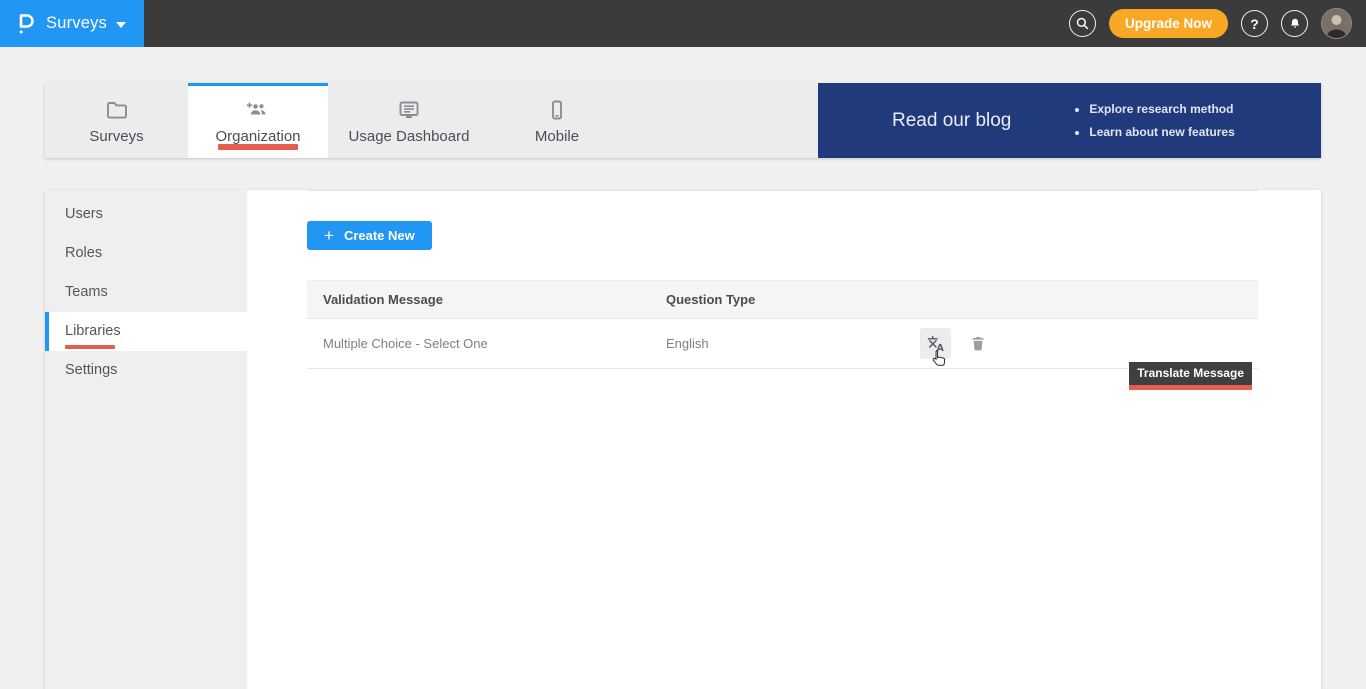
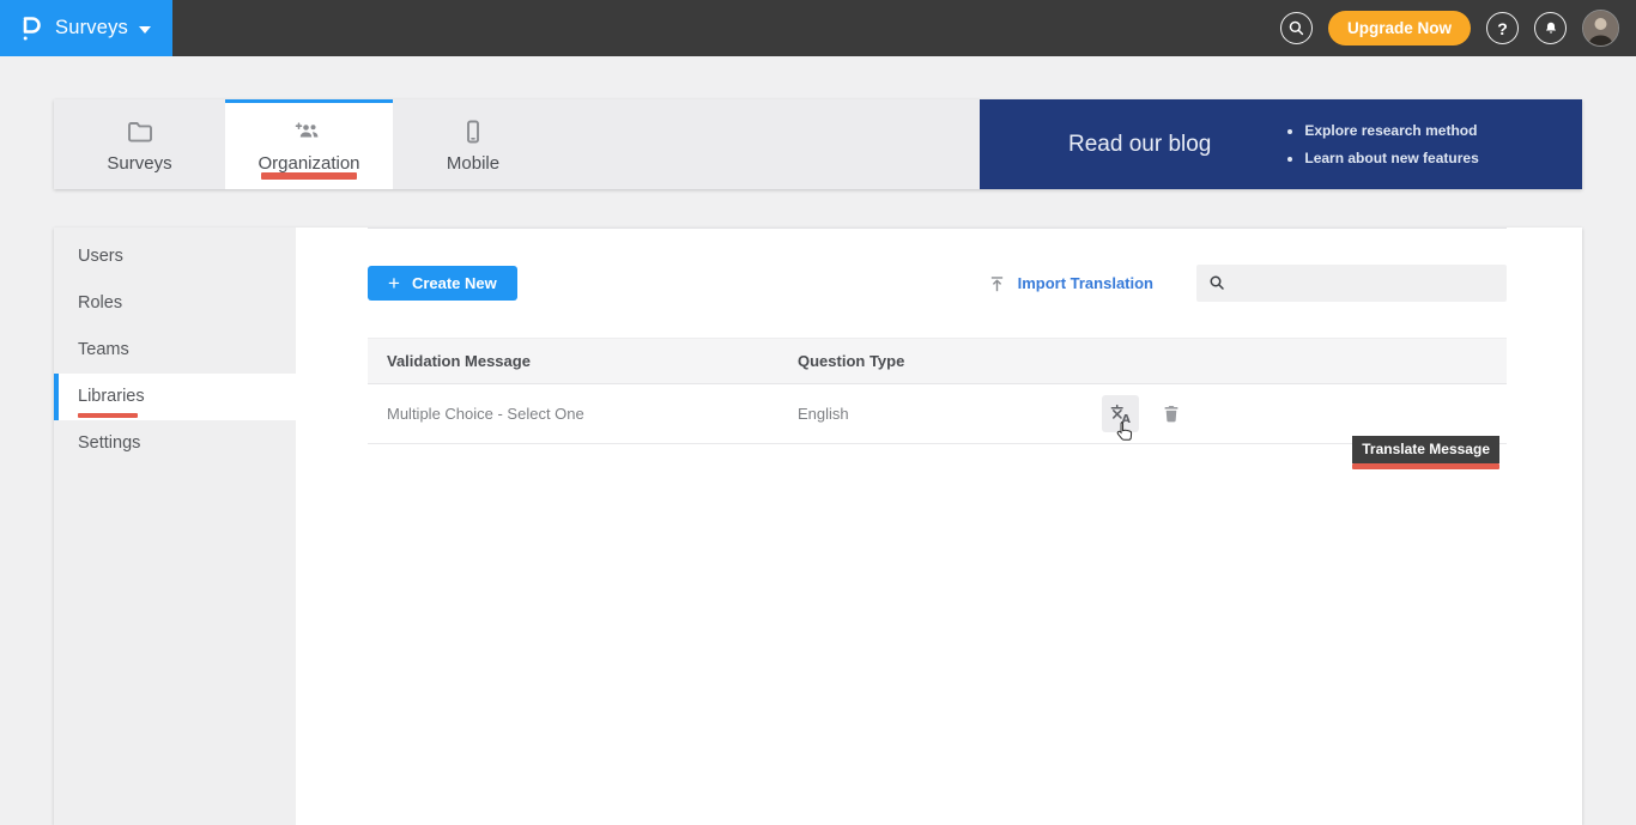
  Surveys
  Upgrade Now
  ?
  Surveys
  Organization
- Usage Dashboard
  Mobile
  Read our blog
  Explore research method
  Learn about new features
  Users
  Roles
  Teams
  Libraries
  Settings
  +
  Create New
+ Import Translation
  Validation Message
  Question Type
  Multiple Choice - Select One
  English
  A
  Translate Message
